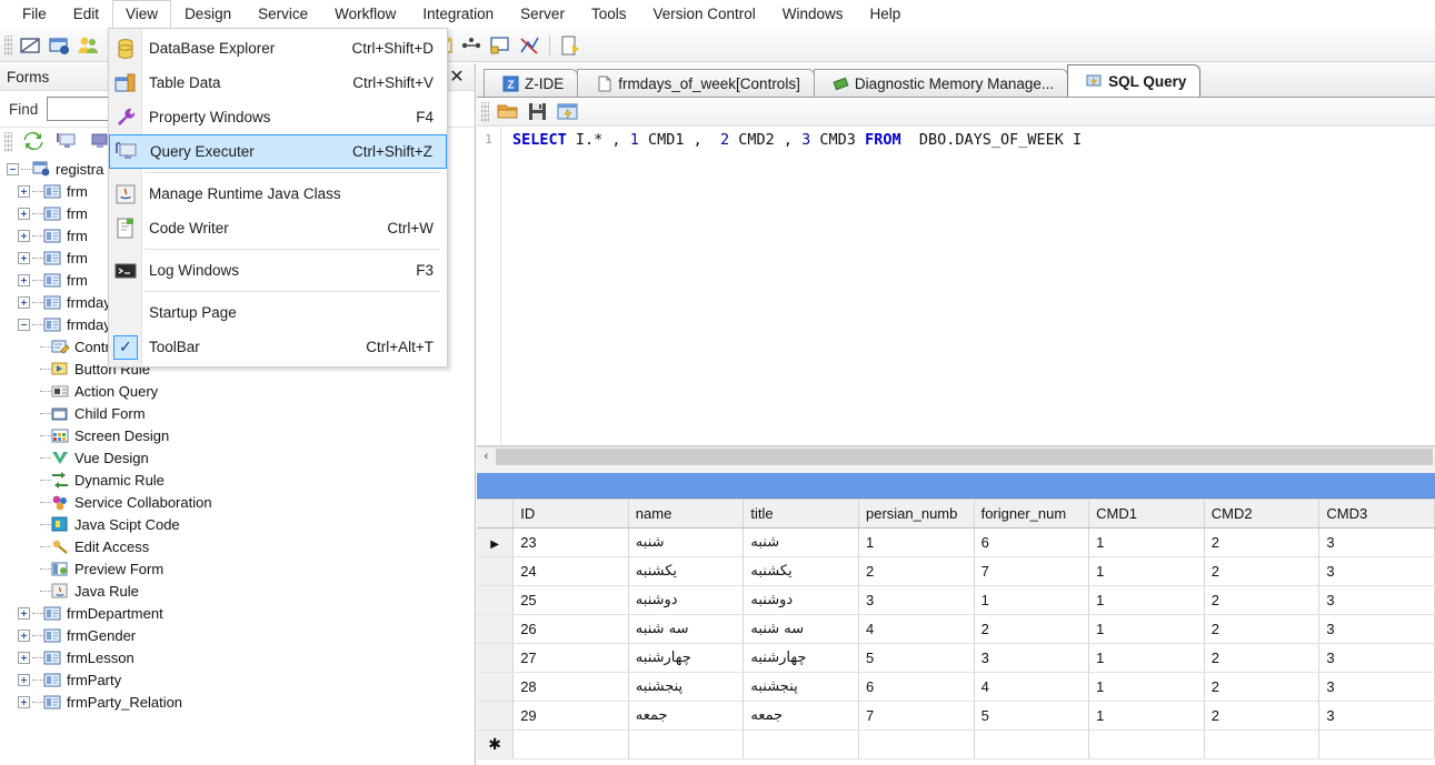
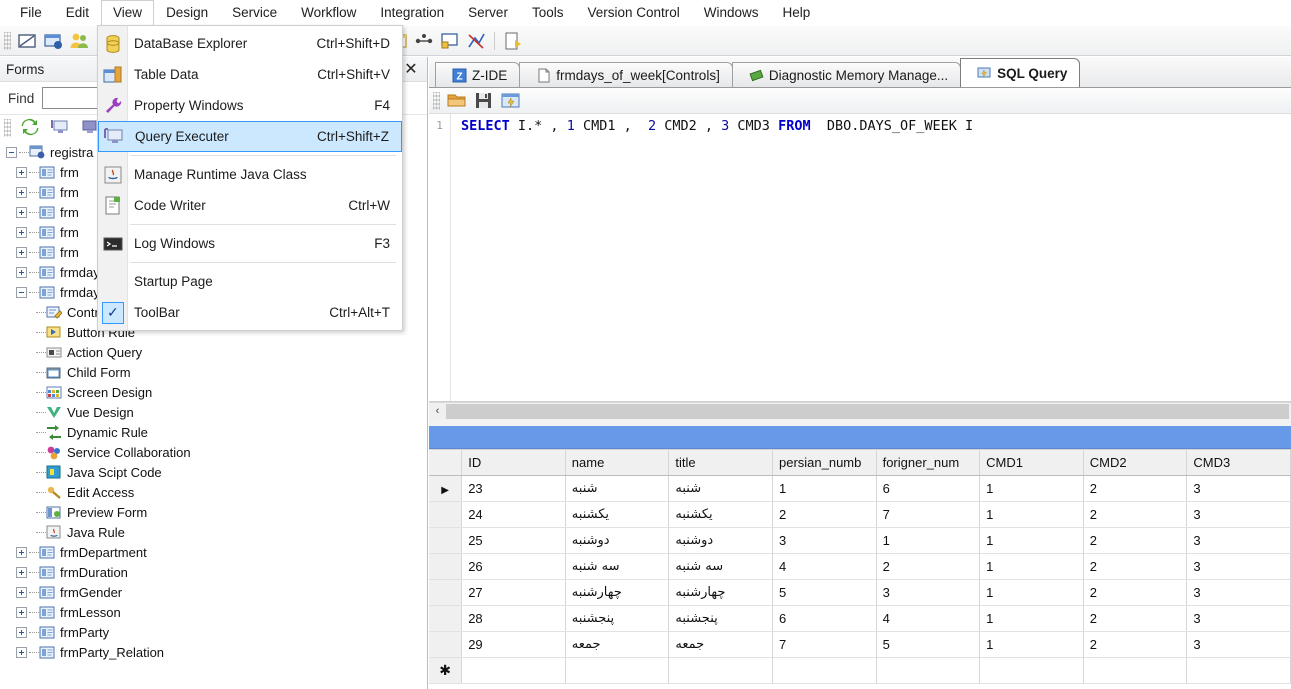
  File
  Edit
  View
  Design
  Service
  Workflow
  Integration
  Server
  Tools
  Version Control
  Windows
  Help
  Forms
  ✕
  Find
  registra
  frm
  frm
  frm
  frm
  frm
  Button Rule
  Action Query
  Child Form
  Screen Design
  Vue Design
  Dynamic Rule
  Service Collaboration
  Java Scipt Code
  Edit Access
  Preview Form
  Java Rule
  frmDepartment
+ frmDuration
  frmGender
  frmLesson
  frmParty
  frmParty_Relation
  Z
  Z-IDE
  frmdays_of_week[Controls]
  Diagnostic Memory Manage...
  SQL Query
  1
  SELECT I.* , 1 CMD1 , 2 CMD2 , 3 CMD3 FROM DBO.DAYS_OF_WEEK I
  ‹
  	ID	name	title	persian_numb	forigner_num	CMD1	CMD2	CMD3
  ▶	23	شنبه	شنبه	1	6	1	2	3
  	24	یکشنبه	یکشنبه	2	7	1	2	3
  	25	دوشنبه	دوشنبه	3	1	1	2	3
  	26	سه شنبه	سه شنبه	4	2	1	2	3
  	27	چهارشنبه	چهارشنبه	5	3	1	2	3
  	28	پنجشنبه	پنجشنبه	6	4	1	2	3
  	29	جمعه	جمعه	7	5	1	2	3
  ✱
  DataBase Explorer
  Ctrl+Shift+D
  Table Data
  Ctrl+Shift+V
  Property Windows
  F4
  Query Executer
  Ctrl+Shift+Z
  Manage Runtime Java Class
  Code Writer
  Ctrl+W
  Log Windows
  F3
  Startup Page
  ToolBar
  Ctrl+Alt+T
